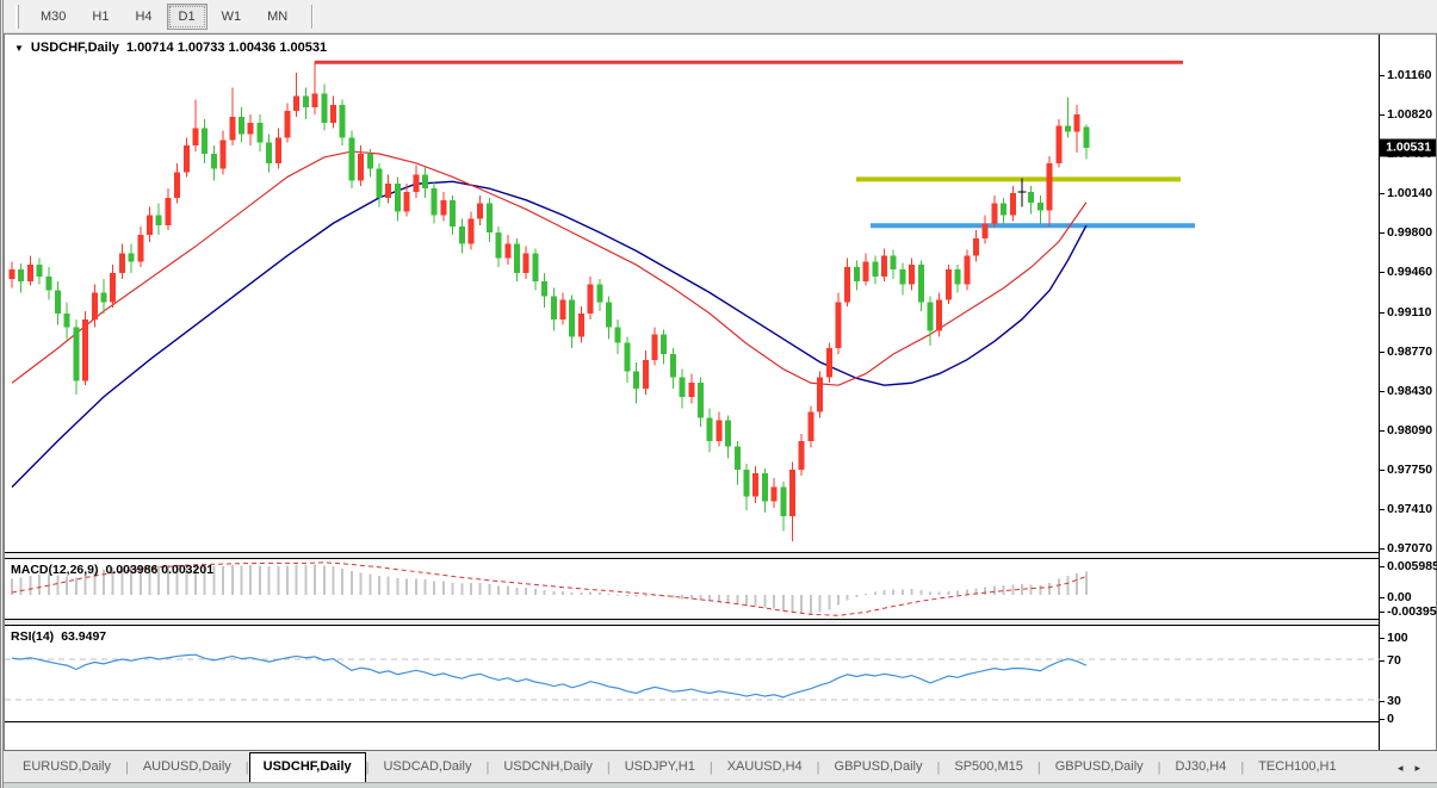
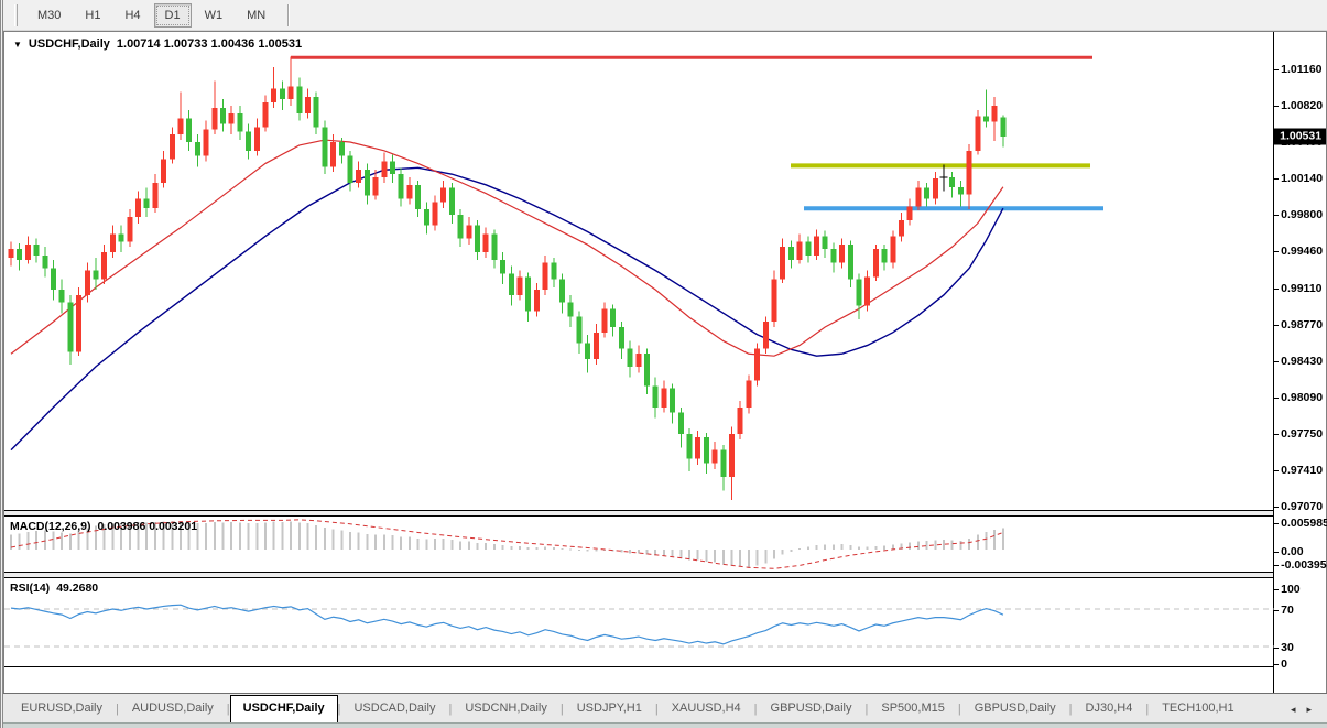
  M30
  H1
  H4
  D1
  W1
  MN
  ▼
  USDCHF,Daily
  1.00714 1.00733 1.00436 1.00531
  MACD(12,26,9)
  0.003986 0.003201
  RSI(14)
- 63.9497
+ 49.2680
  1.01160
  1.00820
  1.00140
  0.99800
  0.99460
  0.99110
  0.98770
  0.98430
  0.98090
  0.97750
  0.97410
  0.97070
  0.005985
  0.00
  -0.00395
  100
  70
  30
  0
  1.00531
  EURUSD,Daily
  |
  AUDUSD,Daily
  |
  USDCHF,Daily
  |
  USDCAD,Daily
  |
  USDCNH,Daily
  |
  USDJPY,H1
  |
  XAUUSD,H4
  |
  GBPUSD,Daily
  |
  SP500,M15
  |
  GBPUSD,Daily
  |
  DJ30,H4
  |
  TECH100,H1
  ◂
  ▸
